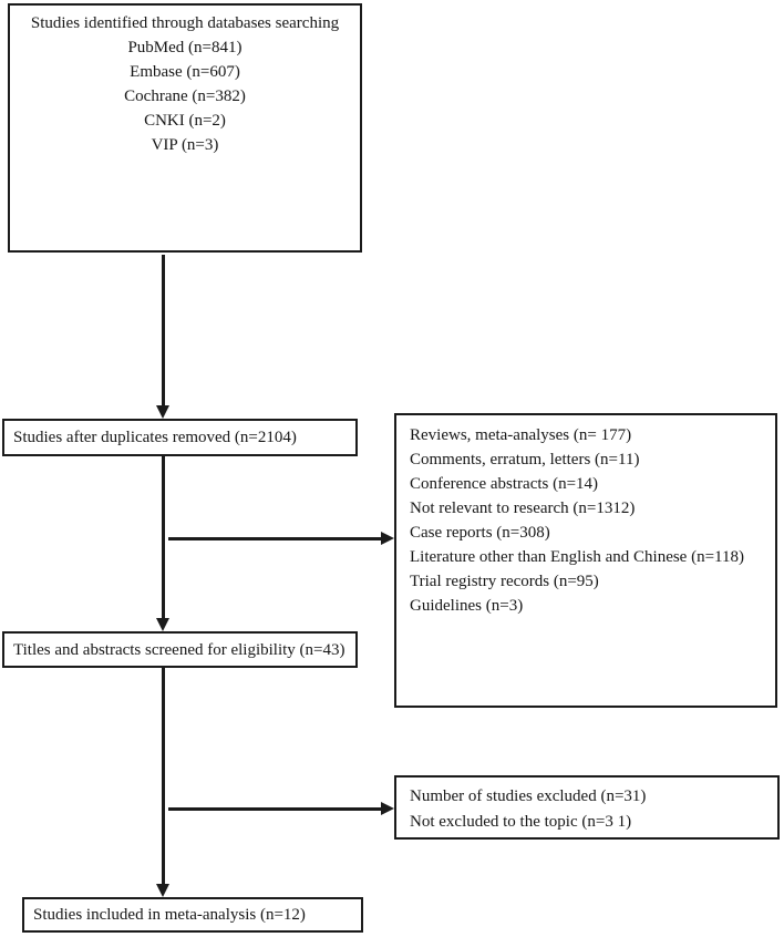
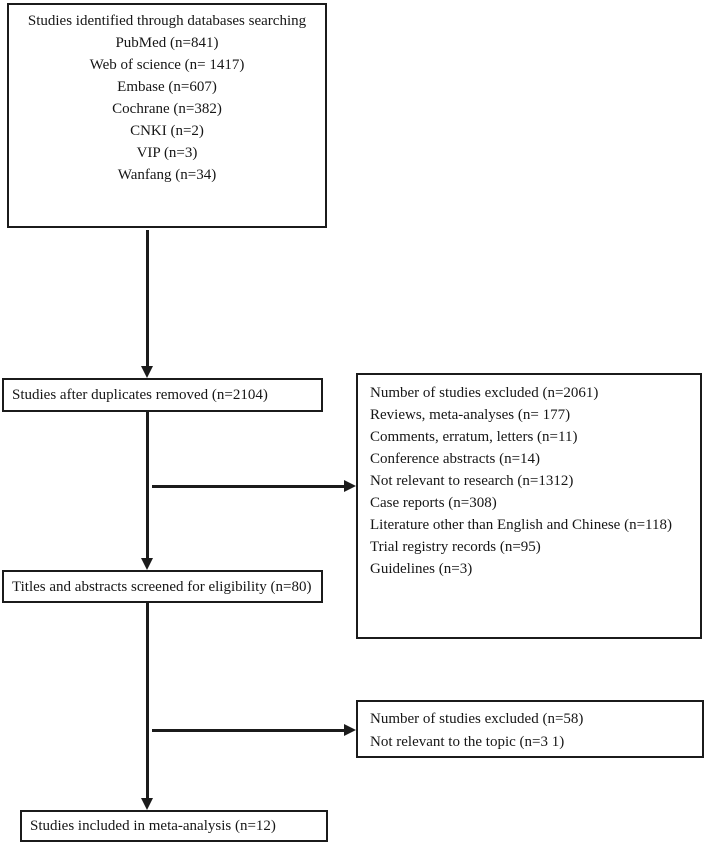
  Studies identified through databases searching
  PubMed (n=841)
+ Web of science (n= 1417)
  Embase (n=607)
  Cochrane (n=382)
  CNKI (n=2)
  VIP (n=3)
+ Wanfang (n=34)
  Studies after duplicates removed (n=2104)
+ Number of studies excluded (n=2061)
  Reviews, meta-analyses (n= 177)
  Comments, erratum, letters (n=11)
  Conference abstracts (n=14)
  Not relevant to research (n=1312)
  Case reports (n=308)
  Literature other than English and Chinese (n=118)
  Trial registry records (n=95)
  Guidelines (n=3)
- Titles and abstracts screened for eligibility (n=43)
+ Titles and abstracts screened for eligibility (n=80)
- Number of studies excluded (n=31)
+ Number of studies excluded (n=58)
- Not excluded to the topic (n=3 1)
+ Not relevant to the topic (n=3 1)
  Studies included in meta-analysis (n=12)
